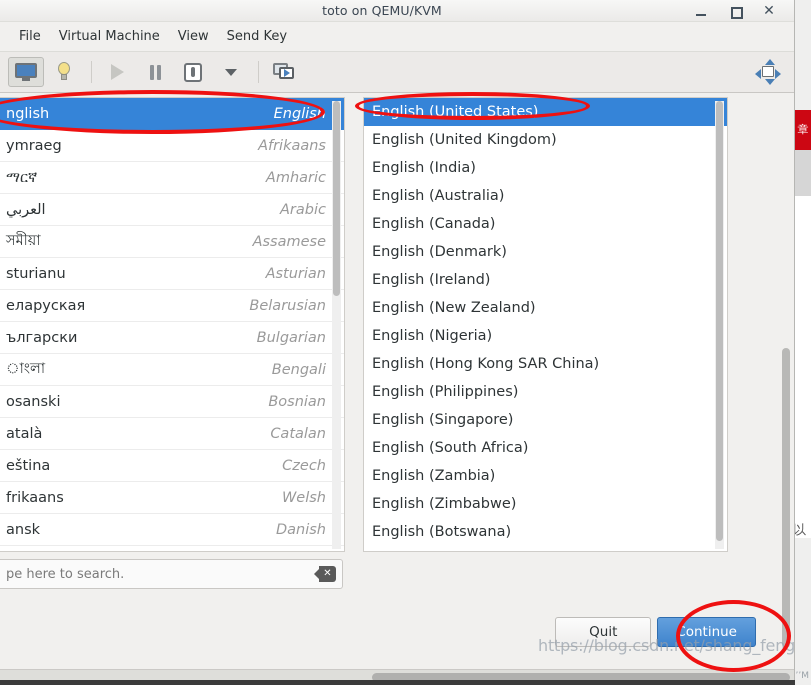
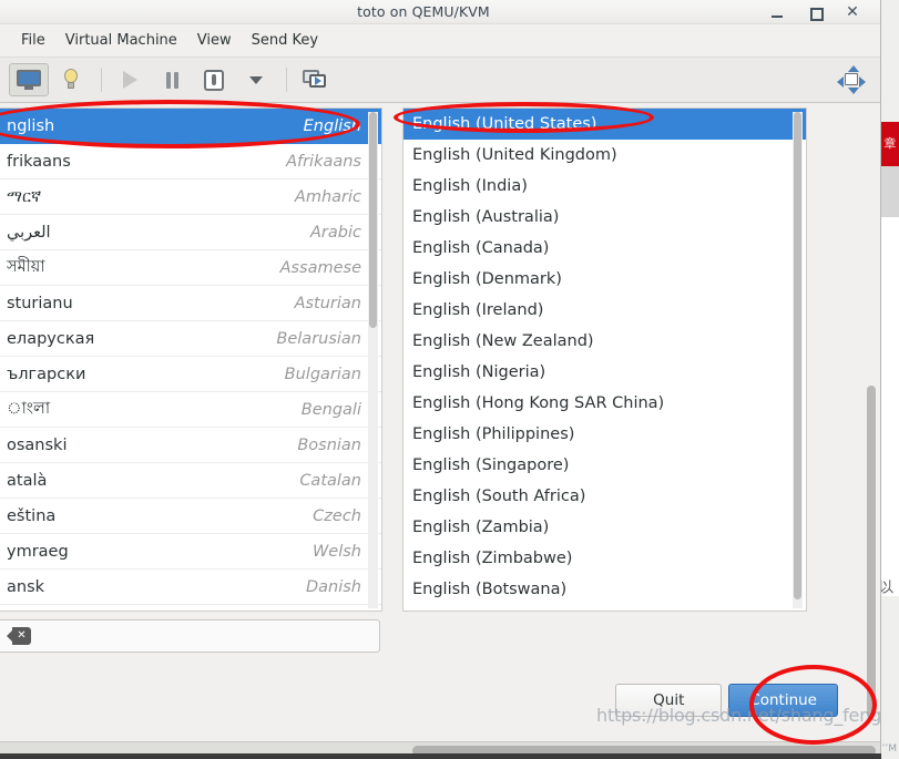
  章
  以
  toto on QEMU/KVM
  ✕
  File
  Virtual Machine
  View
  Send Key
  nglish
  English
- ymraeg
+ frikaans
  Afrikaans
  ማርኛ
  Amharic
  العربي
  Arabic
  সমীয়া
  Assamese
  sturianu
  Asturian
  еларуская
  Belarusian
  ългарски
  Bulgarian
  াংলা
  Bengali
  osanski
  Bosnian
  atalà
  Catalan
  eština
  Czech
- frikaans
+ ymraeg
  Welsh
  ansk
  Danish
- pe here to search.
  ✕
  English (United States)
  English (United Kingdom)
  English (India)
  English (Australia)
  English (Canada)
  English (Denmark)
  English (Ireland)
  English (New Zealand)
  English (Nigeria)
  English (Hong Kong SAR China)
  English (Philippines)
  English (Singapore)
  English (South Africa)
  English (Zambia)
  English (Zimbabwe)
  English (Botswana)
  Quit
  Continue
  https://blog.csdn.net/shang_feng
  ’’M
